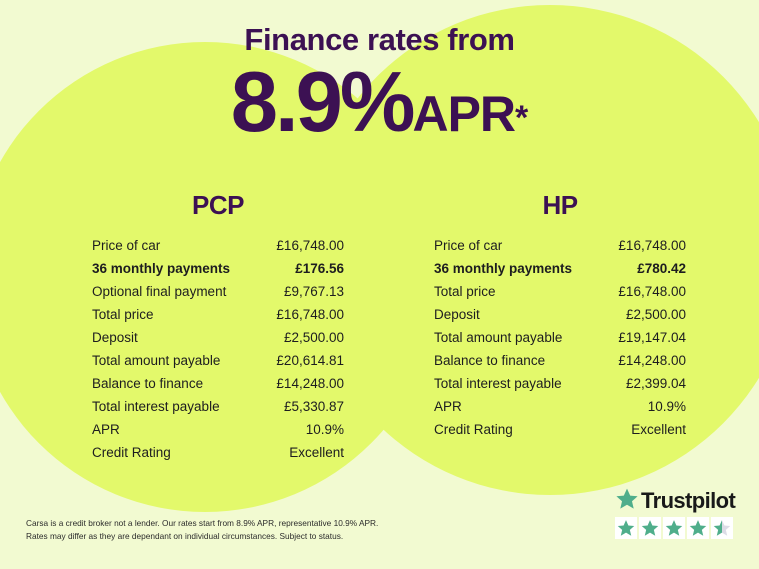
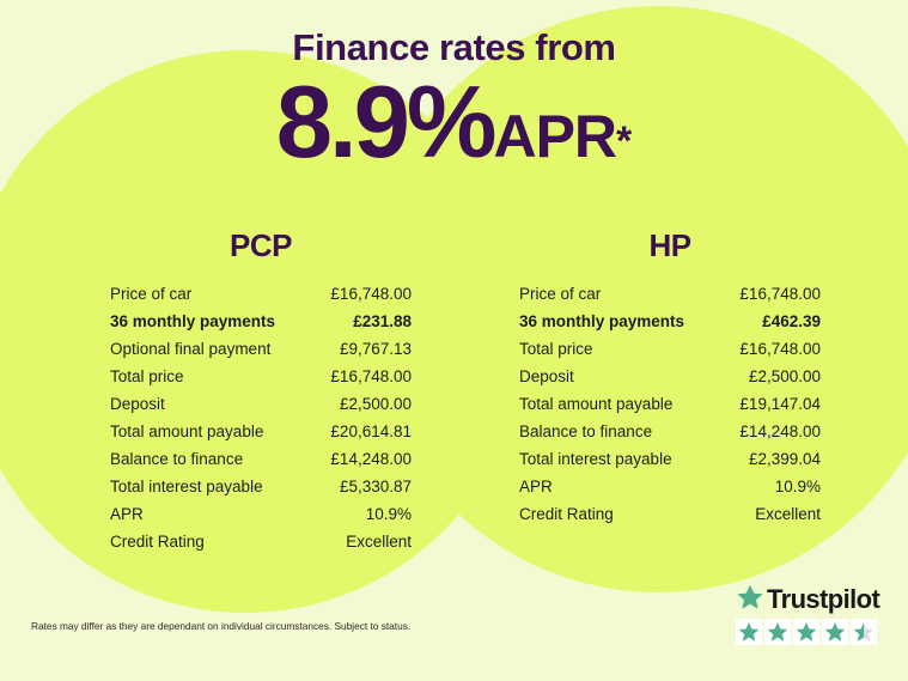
  Finance rates from
  8.9%APR*
  PCP
  Price of car
  £16,748.00
  36 monthly payments
- £176.56
+ £231.88
  Optional final payment
  £9,767.13
  Total price
  £16,748.00
  Deposit
  £2,500.00
  Total amount payable
  £20,614.81
  Balance to finance
  £14,248.00
  Total interest payable
  £5,330.87
  APR
  10.9%
  Credit Rating
  Excellent
  HP
  Price of car
  £16,748.00
  36 monthly payments
- £780.42
+ £462.39
  Total price
  £16,748.00
  Deposit
  £2,500.00
  Total amount payable
  £19,147.04
  Balance to finance
  £14,248.00
  Total interest payable
  £2,399.04
  APR
  10.9%
  Credit Rating
  Excellent
- Carsa is a credit broker not a lender. Our rates start from 8.9% APR, representative 10.9% APR.
  Rates may differ as they are dependant on individual circumstances. Subject to status.
  Trustpilot
